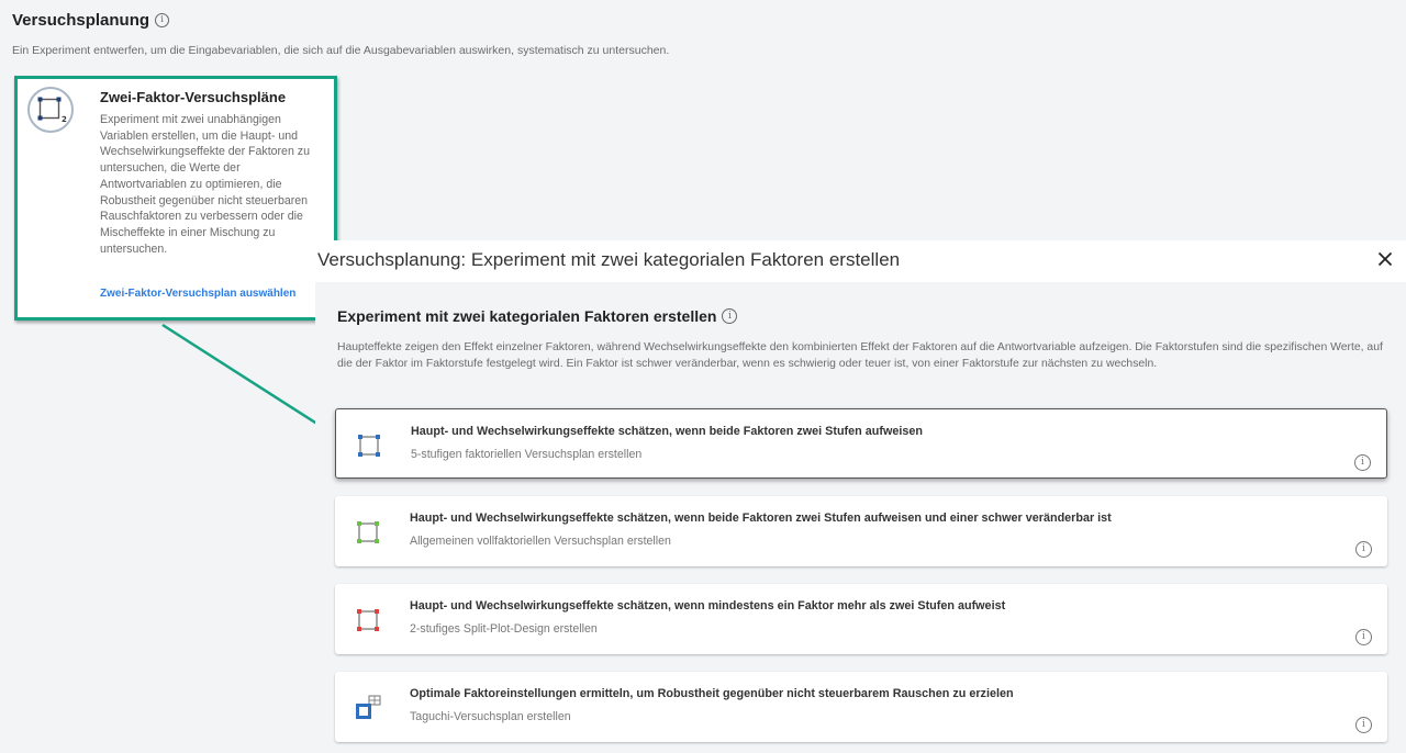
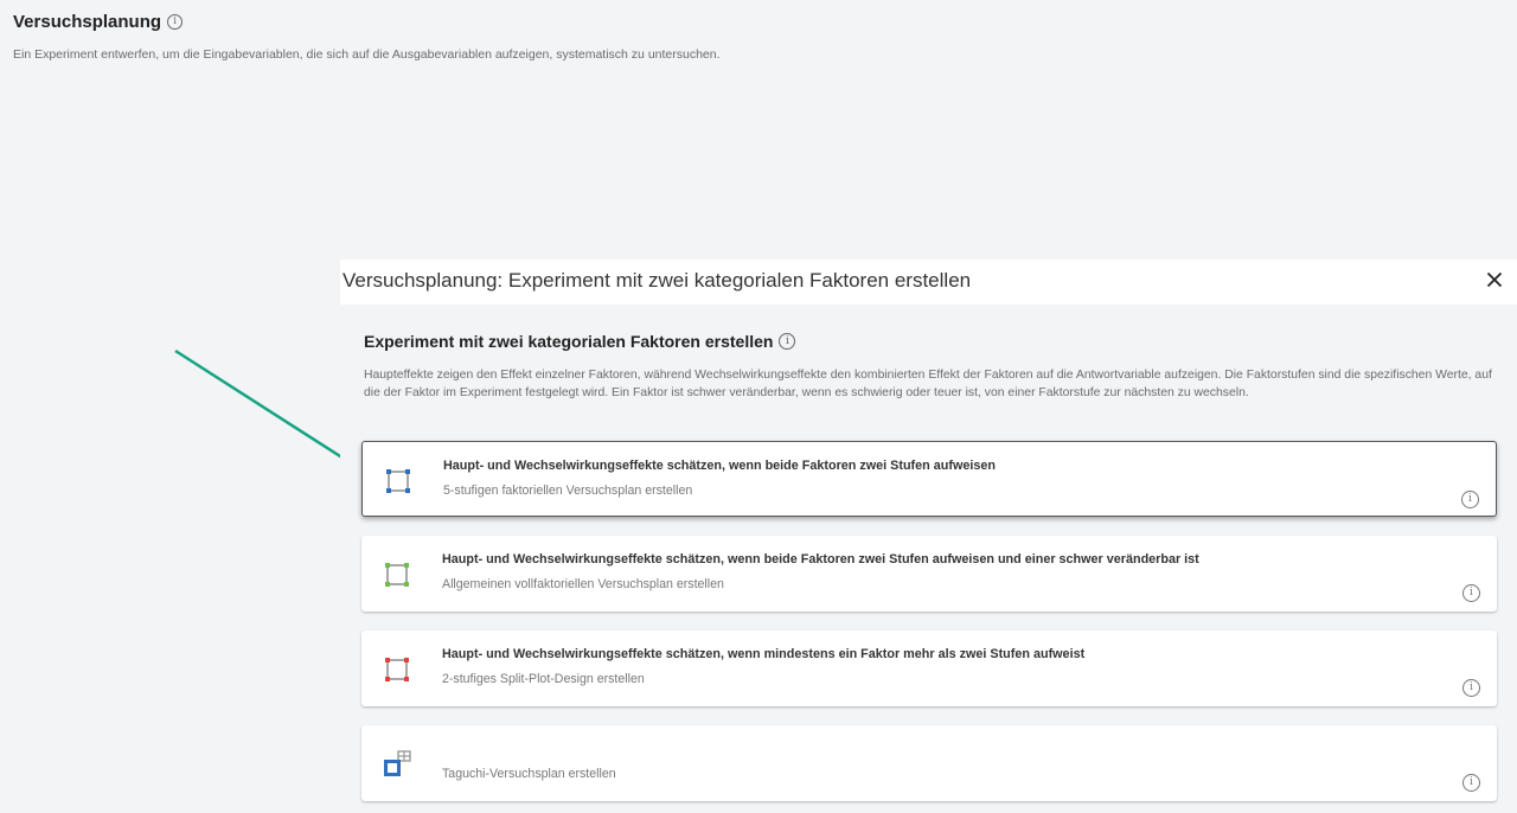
  Versuchsplanung
  i
- Ein Experiment entwerfen, um die Eingabevariablen, die sich auf die Ausgabevariablen auswirken, systematisch zu untersuchen.
+ Ein Experiment entwerfen, um die Eingabevariablen, die sich auf die Ausgabevariablen aufzeigen, systematisch zu untersuchen.
- 2
- Zwei-Faktor-Versuchspläne
- Experiment mit zwei unabhängigen Variablen erstellen, um die Haupt- und Wechselwirkungseffekte der Faktoren zu untersuchen, die Werte der Antwortvariablen zu optimieren, die Robustheit gegenüber nicht steuerbaren Rauschfaktoren zu verbessern oder die Mischeffekte in einer Mischung zu untersuchen.
- Zwei-Faktor-Versuchsplan auswählen
  Versuchsplanung: Experiment mit zwei kategorialen Faktoren erstellen
  Experiment mit zwei kategorialen Faktoren erstellen
  i
- Haupteffekte zeigen den Effekt einzelner Faktoren, während Wechselwirkungseffekte den kombinierten Effekt der Faktoren auf die Antwortvariable aufzeigen. Die Faktorstufen sind die spezifischen Werte, auf die der Faktor im Faktorstufe festgelegt wird. Ein Faktor ist schwer veränderbar, wenn es schwierig oder teuer ist, von einer Faktorstufe zur nächsten zu wechseln.
+ Haupteffekte zeigen den Effekt einzelner Faktoren, während Wechselwirkungseffekte den kombinierten Effekt der Faktoren auf die Antwortvariable aufzeigen. Die Faktorstufen sind die spezifischen Werte, auf die der Faktor im Experiment festgelegt wird. Ein Faktor ist schwer veränderbar, wenn es schwierig oder teuer ist, von einer Faktorstufe zur nächsten zu wechseln.
  Haupt- und Wechselwirkungseffekte schätzen, wenn beide Faktoren zwei Stufen aufweisen
  5-stufigen faktoriellen Versuchsplan erstellen
  i
  Haupt- und Wechselwirkungseffekte schätzen, wenn beide Faktoren zwei Stufen aufweisen und einer schwer veränderbar ist
  Allgemeinen vollfaktoriellen Versuchsplan erstellen
  i
  Haupt- und Wechselwirkungseffekte schätzen, wenn mindestens ein Faktor mehr als zwei Stufen aufweist
  2-stufiges Split-Plot-Design erstellen
  i
- Optimale Faktoreinstellungen ermitteln, um Robustheit gegenüber nicht steuerbarem Rauschen zu erzielen
  Taguchi-Versuchsplan erstellen
  i
